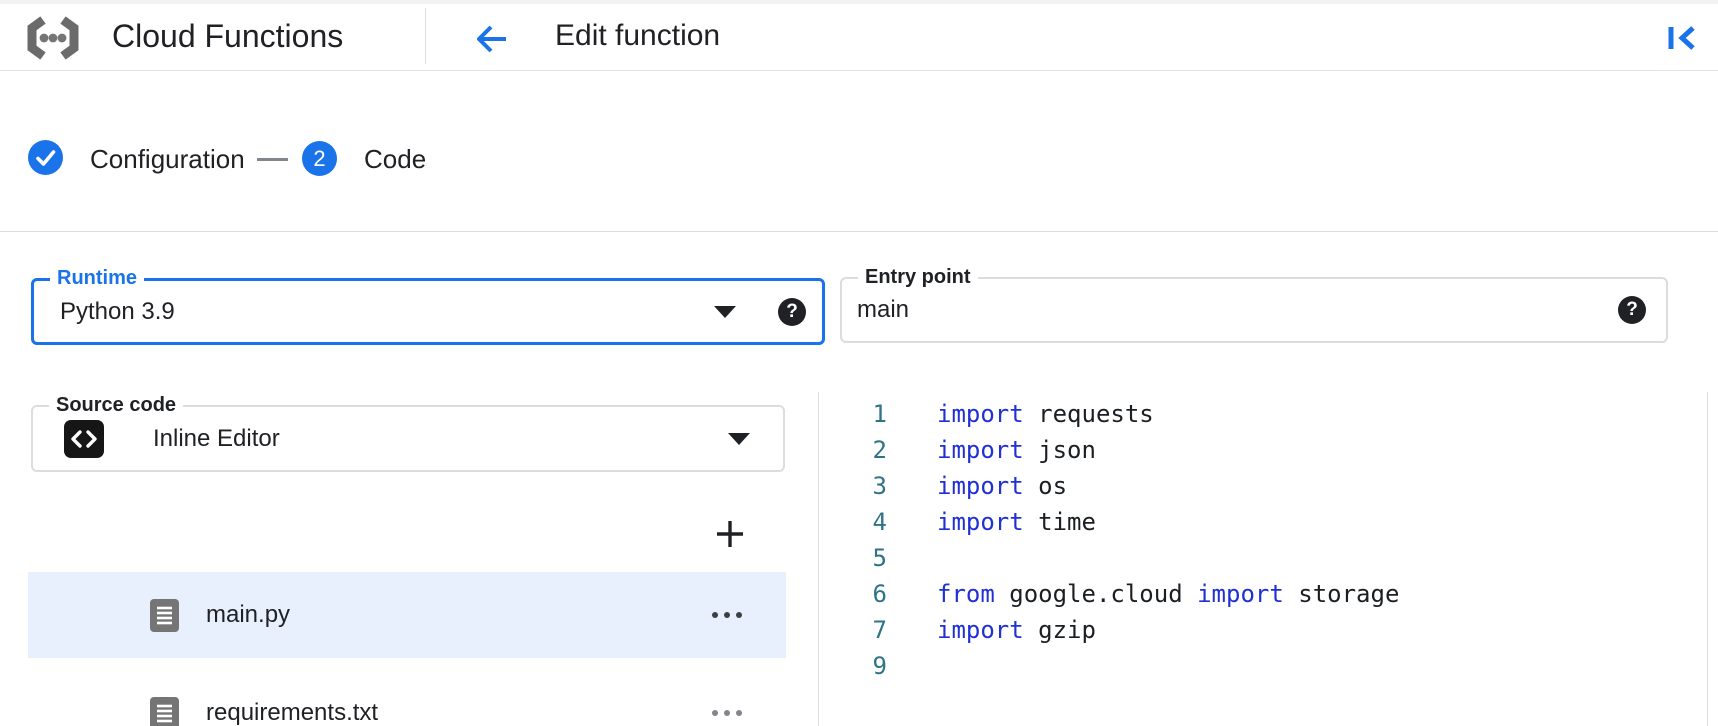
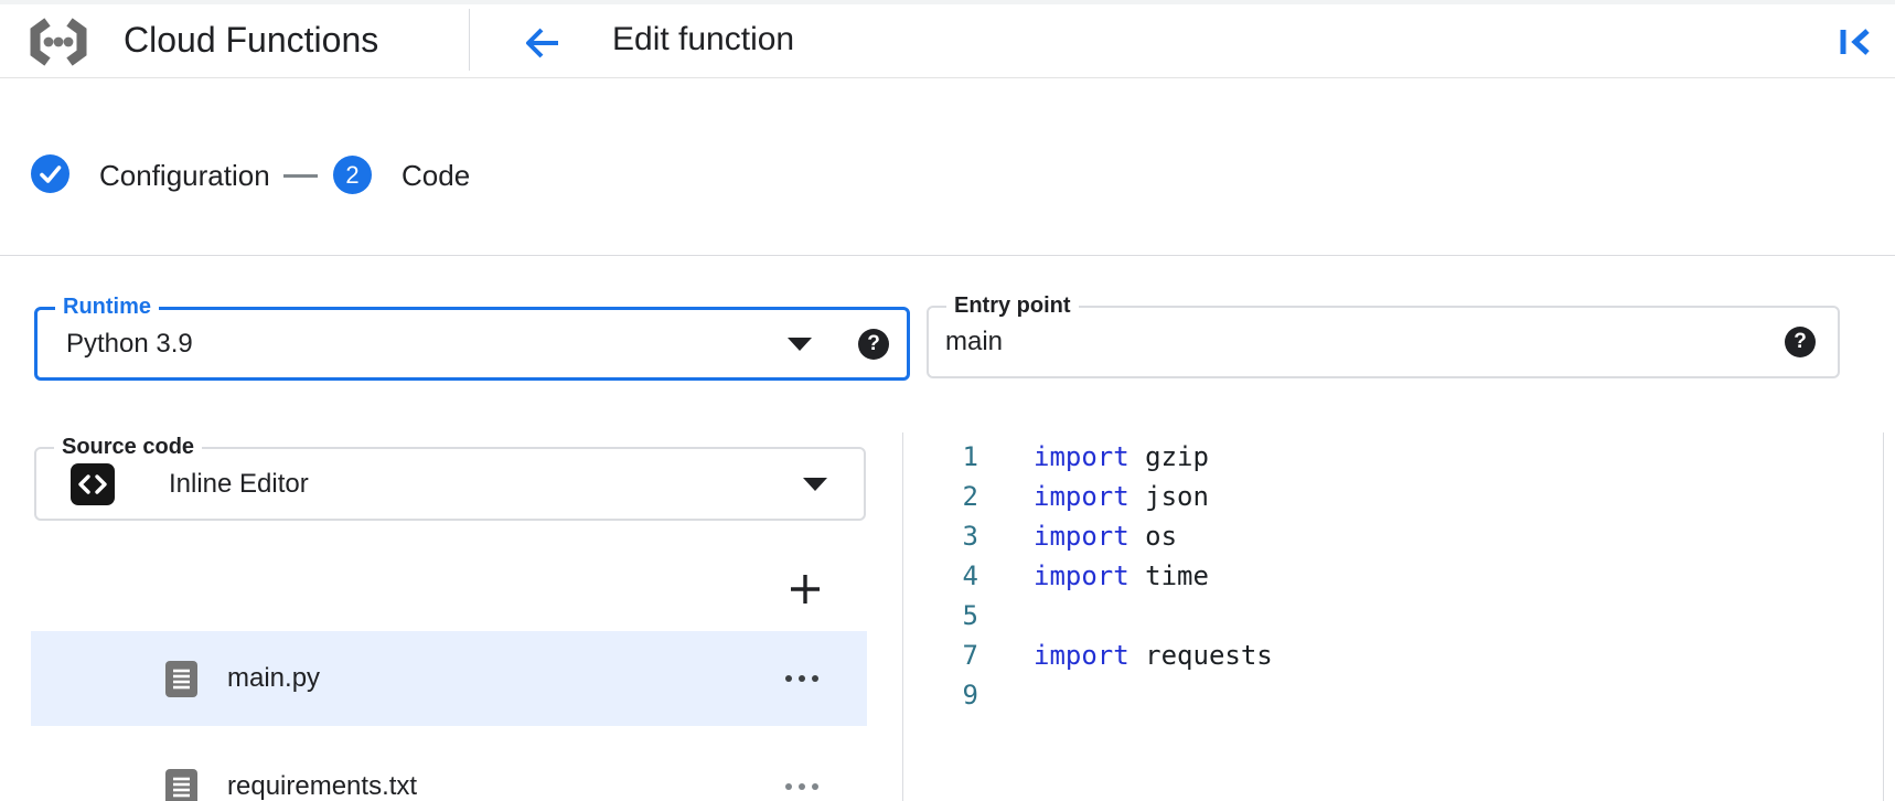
  Cloud Functions
  Edit function
  Configuration
  2
  Code
  Runtime
  Python 3.9
  ?
  Entry point
  main
  ?
  Source code
  Inline Editor
  main.py
  requirements.txt
  1
- import requests
+ import gzip
  2
  import json
  3
  import os
  4
  import time
  5
- 6
- from google.cloud import storage
  7
- import gzip
+ import requests
  9
